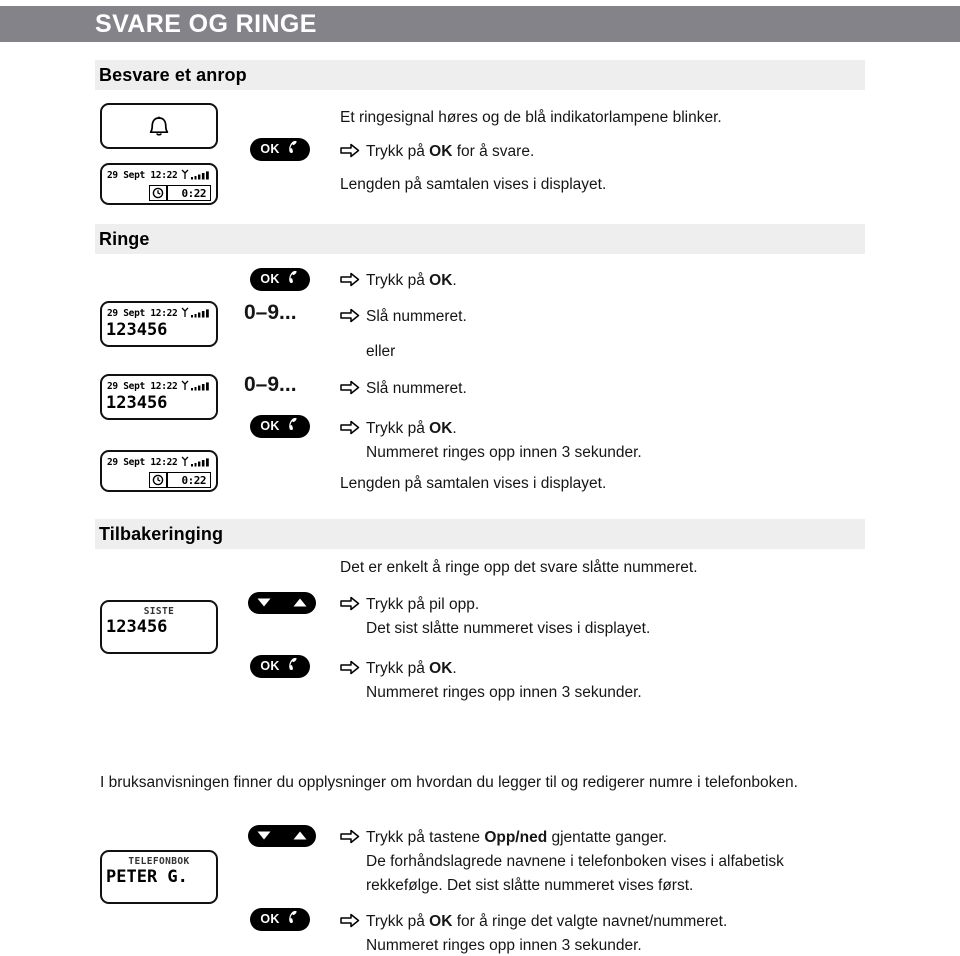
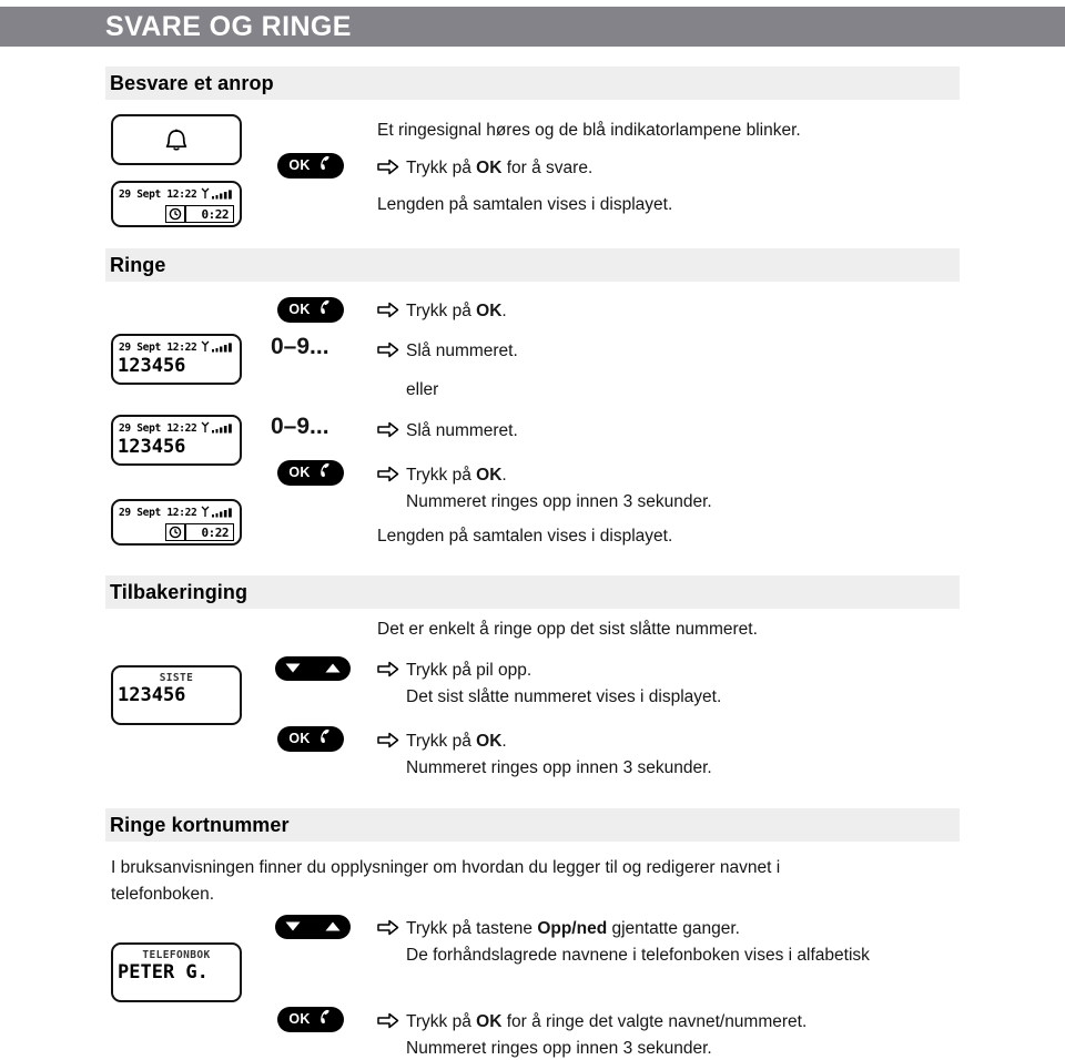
  SVARE OG RINGE
  Besvare et anrop
  29 Sept 12:22
  0:22
  OK
  Et ringesignal høres og de blå indikatorlampene blinker.
  Trykk på OK for å svare.
  Lengden på samtalen vises i displayet.
  Ringe
  29 Sept 12:22
  123456
  29 Sept 12:22
  123456
  29 Sept 12:22
  0:22
  OK
  0–9...
  0–9...
  OK
  Trykk på OK.
  Slå nummeret.
  eller
  Slå nummeret.
  Trykk på OK.
  Nummeret ringes opp innen 3 sekunder.
  Lengden på samtalen vises i displayet.
  Tilbakeringing
  SISTE
  123456
  OK
- Det er enkelt å ringe opp det svare slåtte nummeret.
+ Det er enkelt å ringe opp det sist slåtte nummeret.
  Trykk på pil opp.
  Det sist slåtte nummeret vises i displayet.
  Trykk på OK.
  Nummeret ringes opp innen 3 sekunder.
+ Ringe kortnummer
- I bruksanvisningen finner du opplysninger om hvordan du legger til og redigerer numre i telefonboken.
+ I bruksanvisningen finner du opplysninger om hvordan du legger til og redigerer navnet i telefonboken.
  TELEFONBOK
  PETER G.
  OK
  Trykk på tastene Opp/ned gjentatte ganger.
  De forhåndslagrede navnene i telefonboken vises i alfabetisk
- rekkefølge. Det sist slåtte nummeret vises først.
  Trykk på OK for å ringe det valgte navnet/nummeret.
  Nummeret ringes opp innen 3 sekunder.
